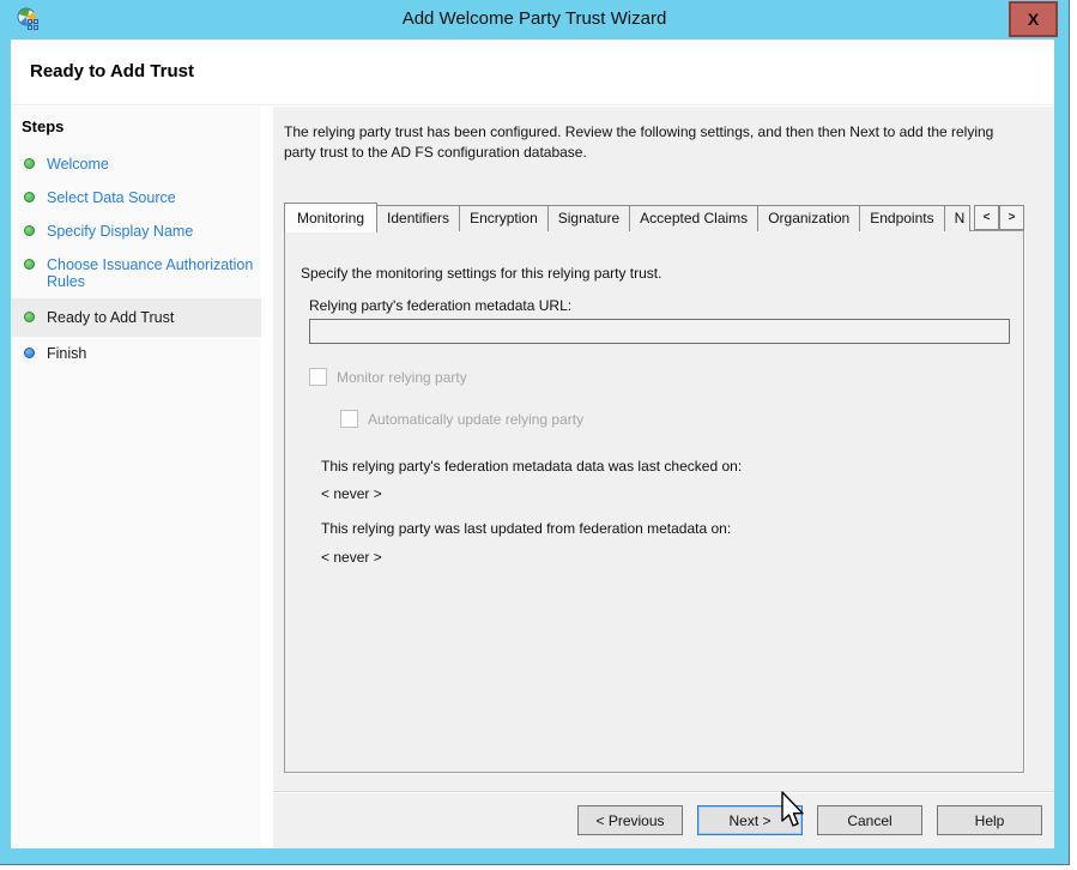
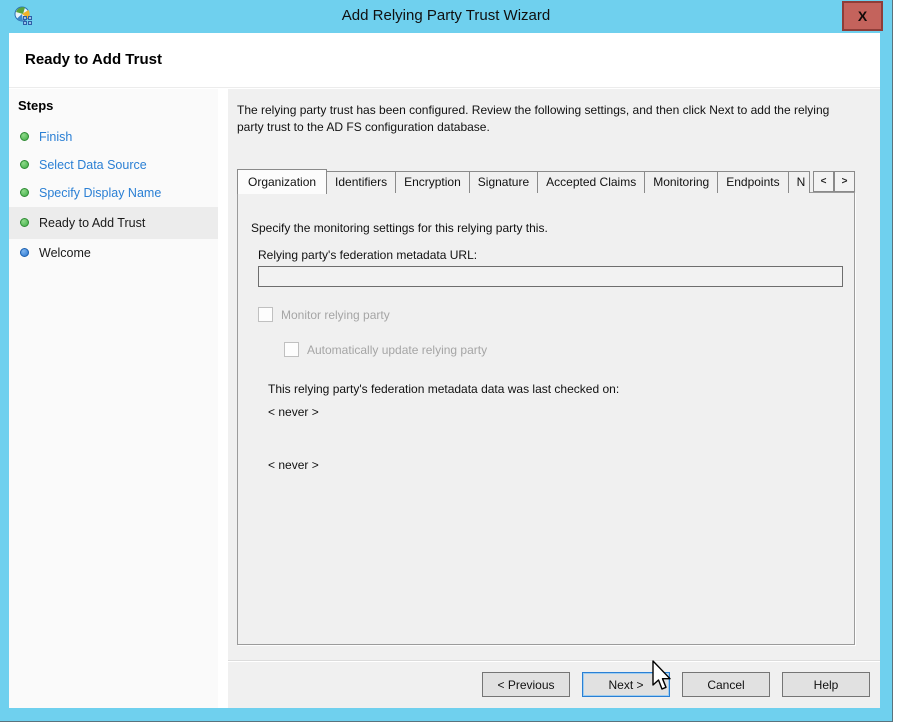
- Add Welcome Party Trust Wizard
+ Add Relying Party Trust Wizard
  X
  Ready to Add Trust
  Steps
- Welcome
+ Finish
  Select Data Source
  Specify Display Name
- Choose Issuance Authorization Rules
  Ready to Add Trust
- Finish
+ Welcome
- The relying party trust has been configured. Review the following settings, and then then Next to add the relying party trust to the AD FS configuration database.
+ The relying party trust has been configured. Review the following settings, and then click Next to add the relying party trust to the AD FS configuration database.
- Monitoring
+ Organization
  Identifiers
  Encryption
  Signature
  Accepted Claims
- Organization
+ Monitoring
  Endpoints
  N
  <
  >
- Specify the monitoring settings for this relying party trust.
+ Specify the monitoring settings for this relying party this.
  Relying party's federation metadata URL:
  Monitor relying party
  Automatically update relying party
  This relying party's federation metadata data was last checked on:
  < never >
- This relying party was last updated from federation metadata on:
  < never >
  < Previous
  Next >
  Cancel
  Help
